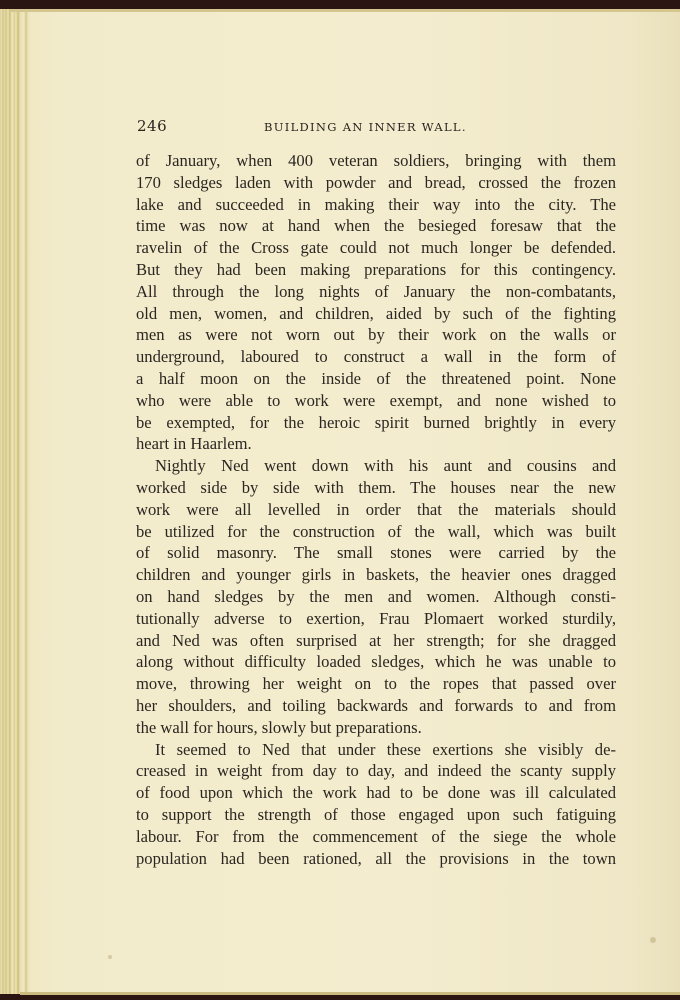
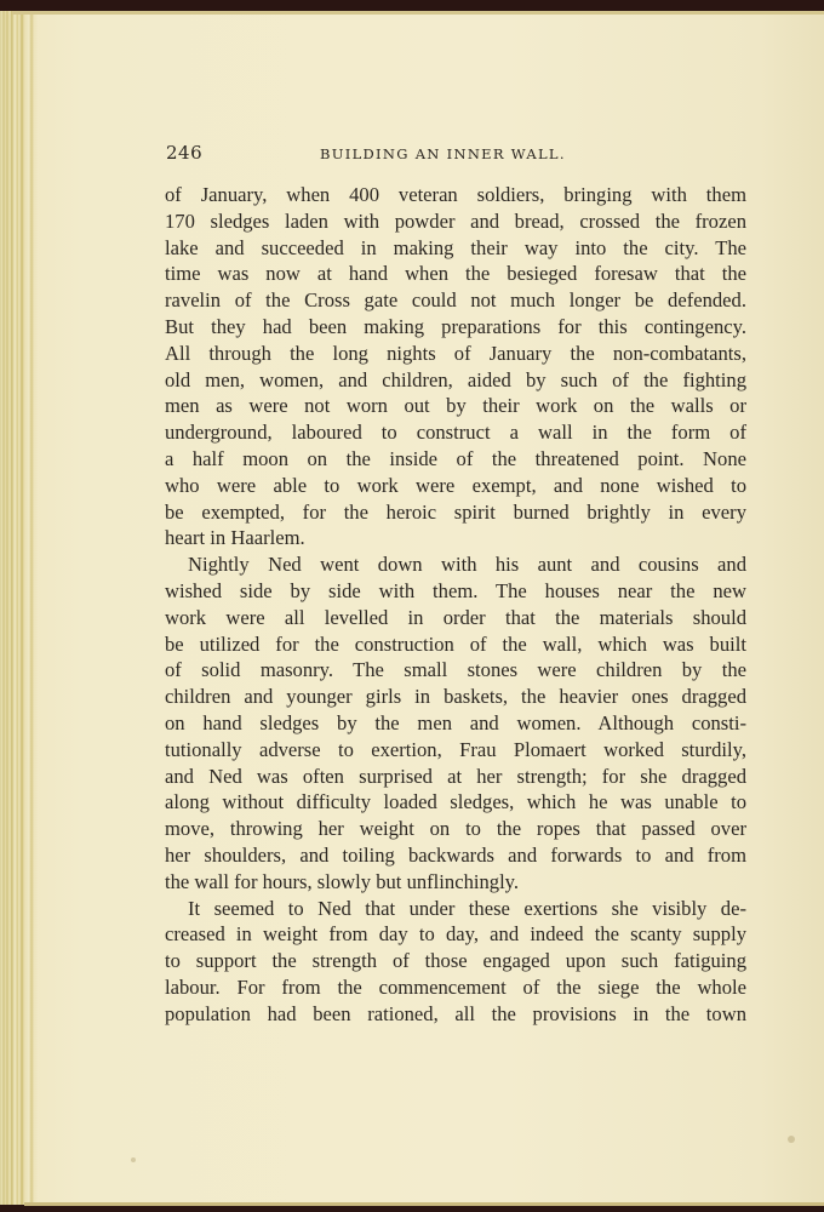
  246
  BUILDING AN INNER WALL.
  of January, when 400 veteran soldiers, bringing with them
  170 sledges laden with powder and bread, crossed the frozen
  lake and succeeded in making their way into the city. The
  time was now at hand when the besieged foresaw that the
  ravelin of the Cross gate could not much longer be defended.
  But they had been making preparations for this contingency.
  All through the long nights of January the non-combatants,
  old men, women, and children, aided by such of the fighting
  men as were not worn out by their work on the walls or
  underground, laboured to construct a wall in the form of
  a half moon on the inside of the threatened point. None
  who were able to work were exempt, and none wished to
  be exempted, for the heroic spirit burned brightly in every
  heart in Haarlem.
  Nightly Ned went down with his aunt and cousins and
- worked side by side with them. The houses near the new
+ wished side by side with them. The houses near the new
  work were all levelled in order that the materials should
  be utilized for the construction of the wall, which was built
- of solid masonry. The small stones were carried by the
+ of solid masonry. The small stones were children by the
  children and younger girls in baskets, the heavier ones dragged
  on hand sledges by the men and women. Although consti-
  tutionally adverse to exertion, Frau Plomaert worked sturdily,
  and Ned was often surprised at her strength; for she dragged
  along without difficulty loaded sledges, which he was unable to
  move, throwing her weight on to the ropes that passed over
  her shoulders, and toiling backwards and forwards to and from
- the wall for hours, slowly but preparations.
+ the wall for hours, slowly but unflinchingly.
  It seemed to Ned that under these exertions she visibly de-
  creased in weight from day to day, and indeed the scanty supply
- of food upon which the work had to be done was ill calculated
  to support the strength of those engaged upon such fatiguing
  labour. For from the commencement of the siege the whole
  population had been rationed, all the provisions in the town
